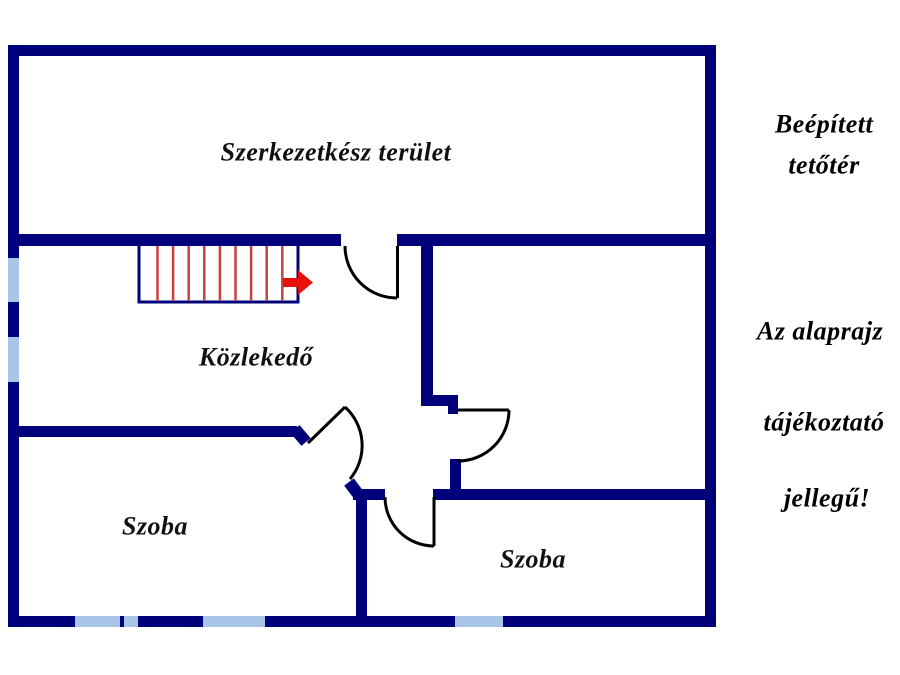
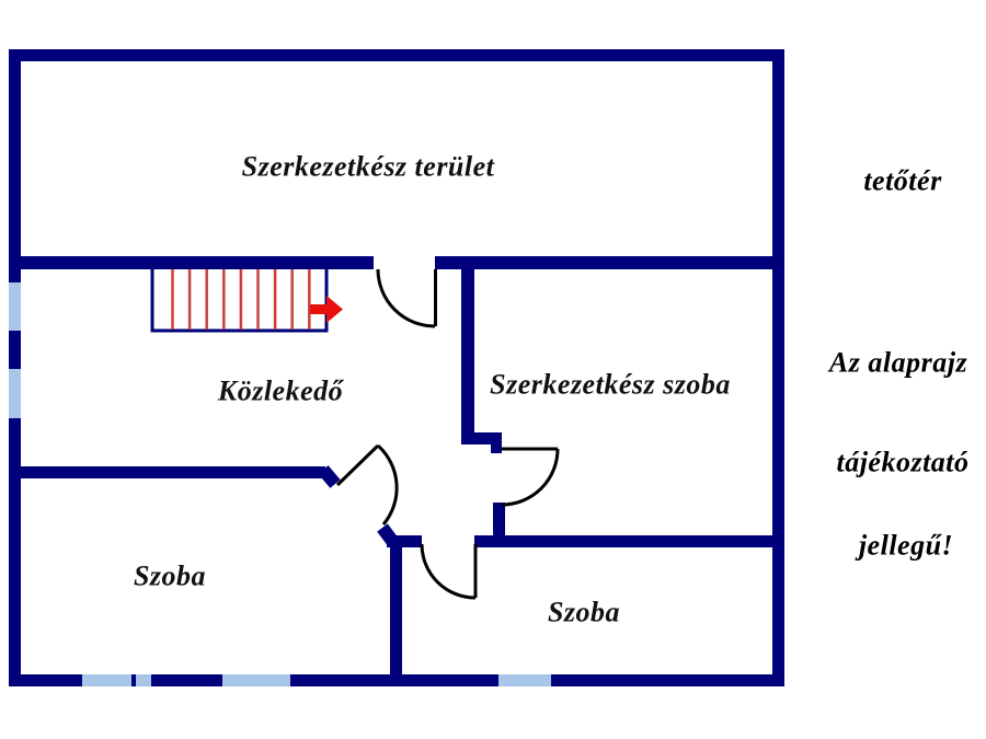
  Szerkezetkész terület
  Közlekedő
+ Szerkezetkész szoba
  Szoba
  Szoba
- Beépített
  tetőtér
  Az alaprajz
  tájékoztató
  jellegű!
